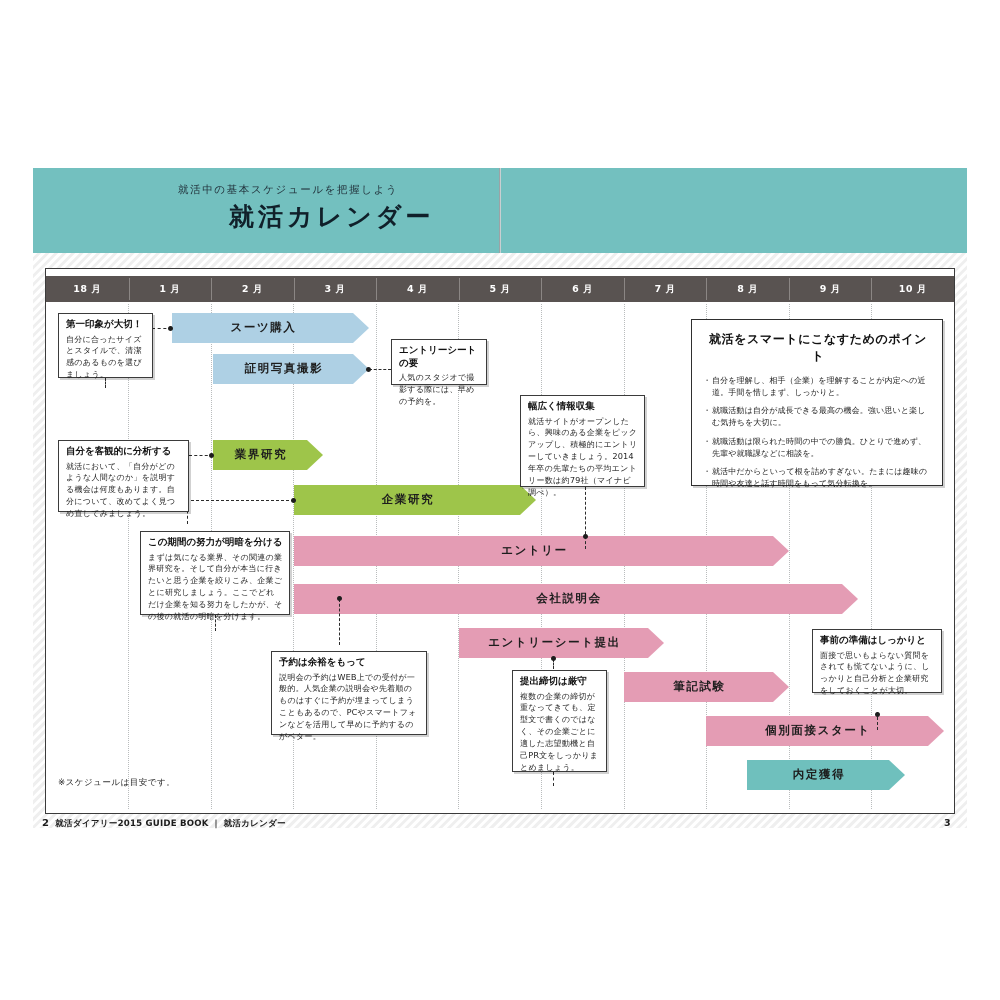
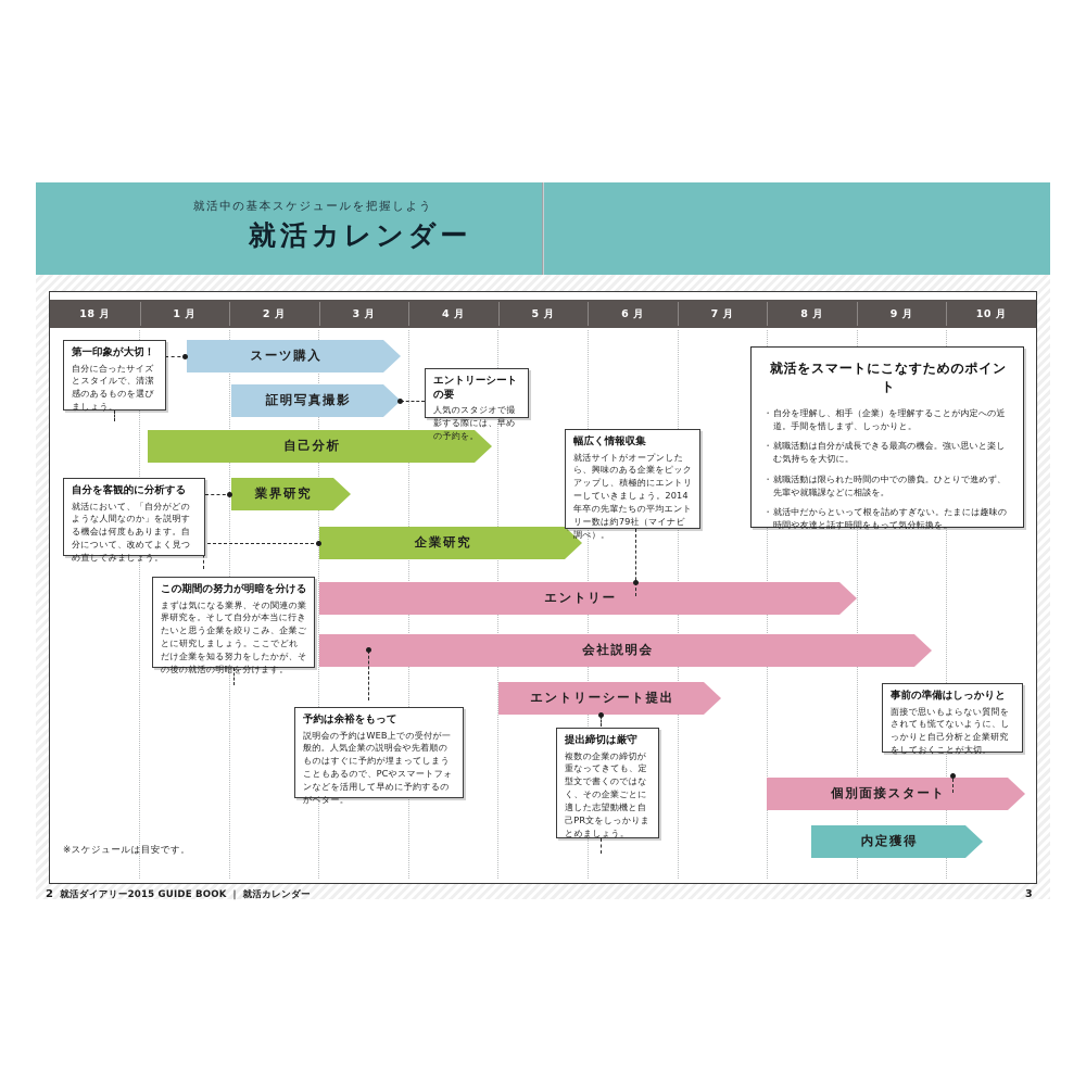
  就活中の基本スケジュールを把握しよう
  就活カレンダー
  18 月
  1 月
  2 月
  3 月
  4 月
  5 月
  6 月
  7 月
  8 月
  9 月
  10 月
  スーツ購入
  証明写真撮影
+ 自己分析
  業界研究
  企業研究
  エントリー
  会社説明会
  エントリーシート提出
- 筆記試験
  個別面接スタート
  内定獲得
  第一印象が大切！
  自分に合ったサイズとスタイルで、清潔感のあるものを選びましょう。
  エントリーシートの要
  人気のスタジオで撮影する際には、早めの予約を。
  自分を客観的に分析する
  就活において、「自分がどのような人間なのか」を説明する機会は何度もあります。自分について、改めてよく見つめ直してみましょう。
  この期間の努力が明暗を分ける
  まずは気になる業界、その関連の業界研究を。そして自分が本当に行きたいと思う企業を絞りこみ、企業ごとに研究しましょう。ここでどれだけ企業を知る努力をしたかが、その後の就活の明暗を分けます。
  幅広く情報収集
  就活サイトがオープンしたら、興味のある企業をピックアップし、積極的にエントリーしていきましょう。2014年卒の先輩たちの平均エントリー数は約79社（マイナビ調べ）。
  予約は余裕をもって
  説明会の予約はWEB上での受付が一般的。人気企業の説明会や先着順のものはすぐに予約が埋まってしまうこともあるので、PCやスマートフォンなどを活用して早めに予約するのがベター。
  提出締切は厳守
  複数の企業の締切が重なってきても、定型文で書くのではなく、その企業ごとに適した志望動機と自己PR文をしっかりまとめましょう。
  事前の準備はしっかりと
  面接で思いもよらない質問をされても慌てないように、しっかりと自己分析と企業研究をしておくことが大切。
  就活をスマートにこなすためのポイント
  自分を理解し、相手（企業）を理解することが内定への近道。手間を惜しまず、しっかりと。
  就職活動は自分が成長できる最高の機会。強い思いと楽しむ気持ちを大切に。
  就職活動は限られた時間の中での勝負。ひとりで進めず、先輩や就職課などに相談を。
  就活中だからといって根を詰めすぎない。たまには趣味の時間や友達と話す時間をもって気分転換を。
  ※スケジュールは目安です。
  2 就活ダイアリー2015 GUIDE BOOK ｜ 就活カレンダー
  3
